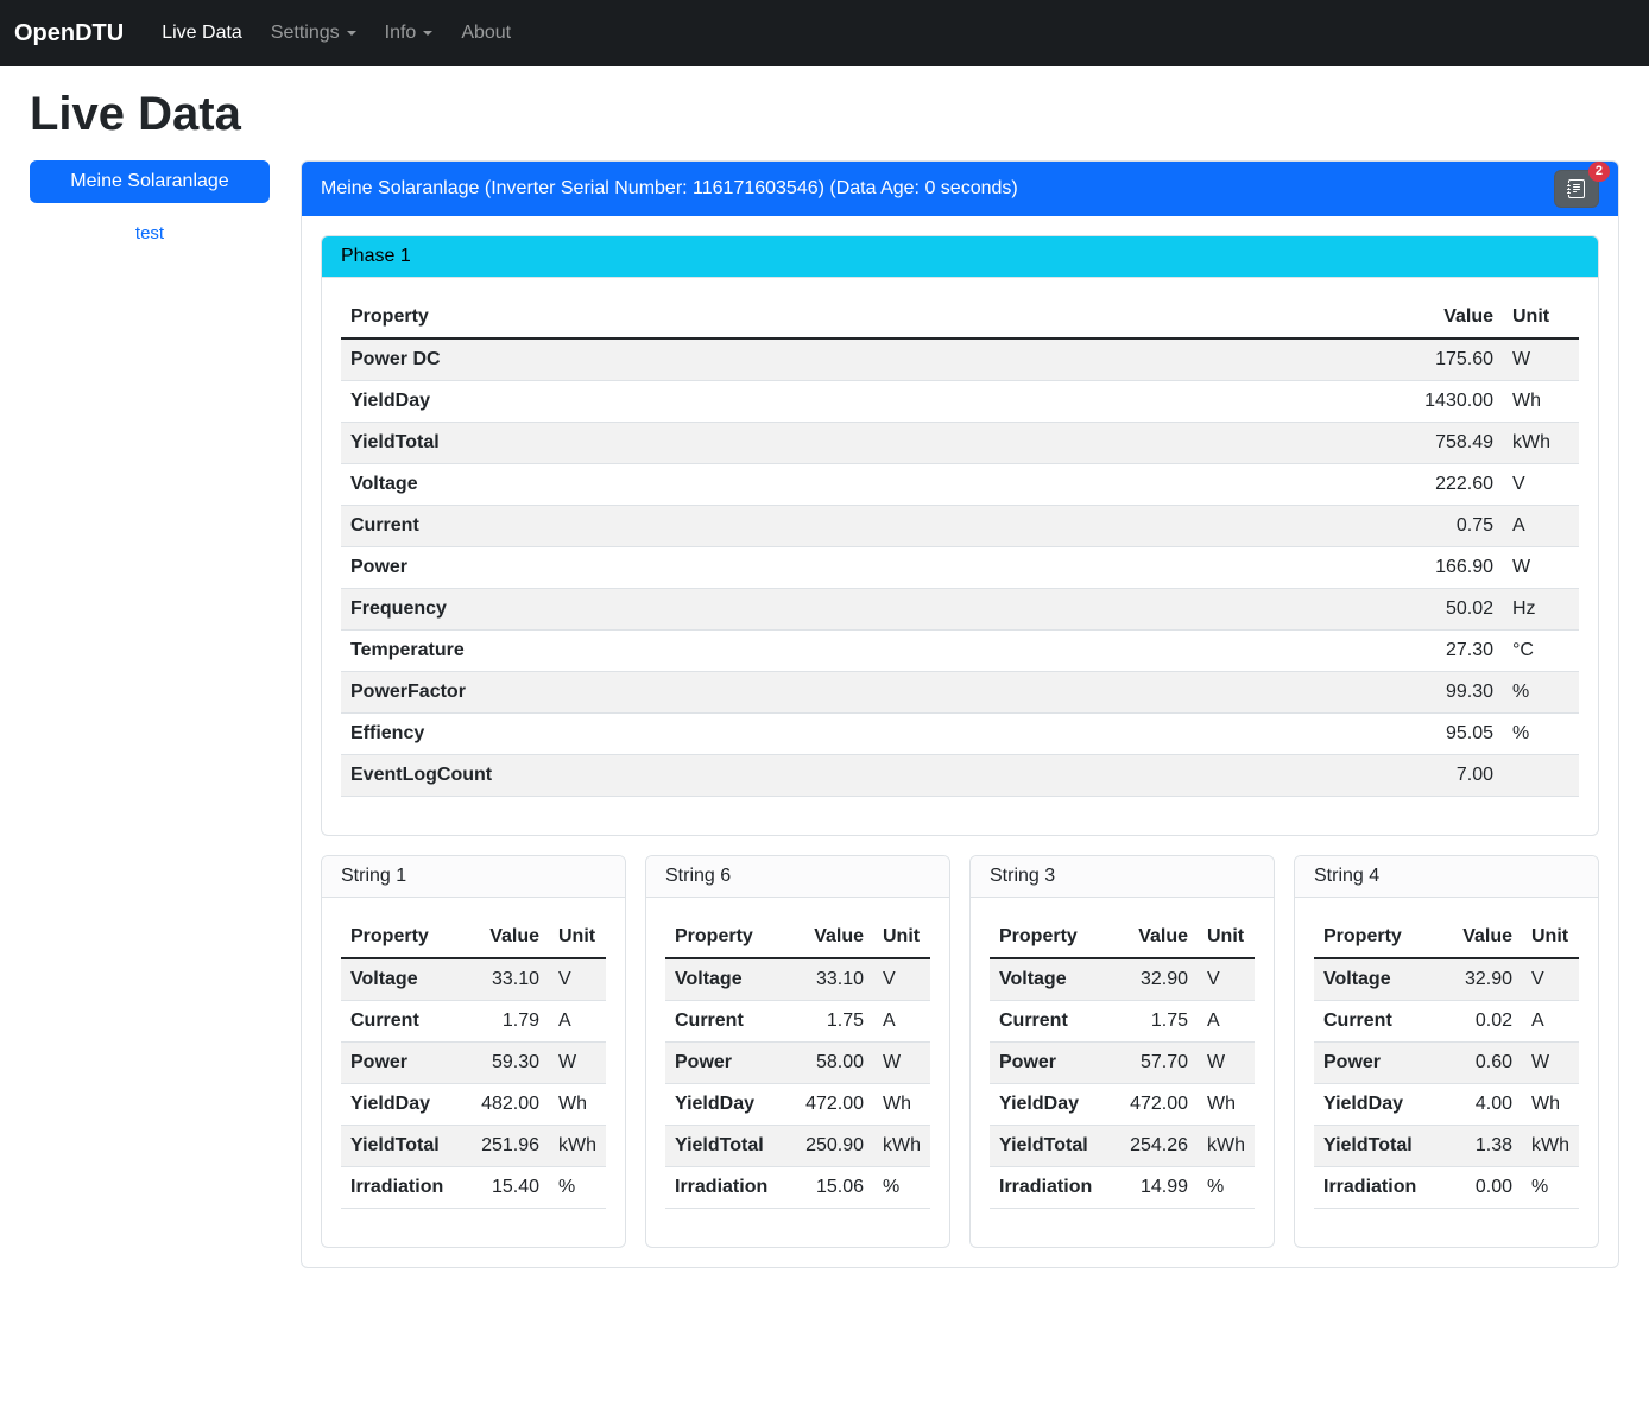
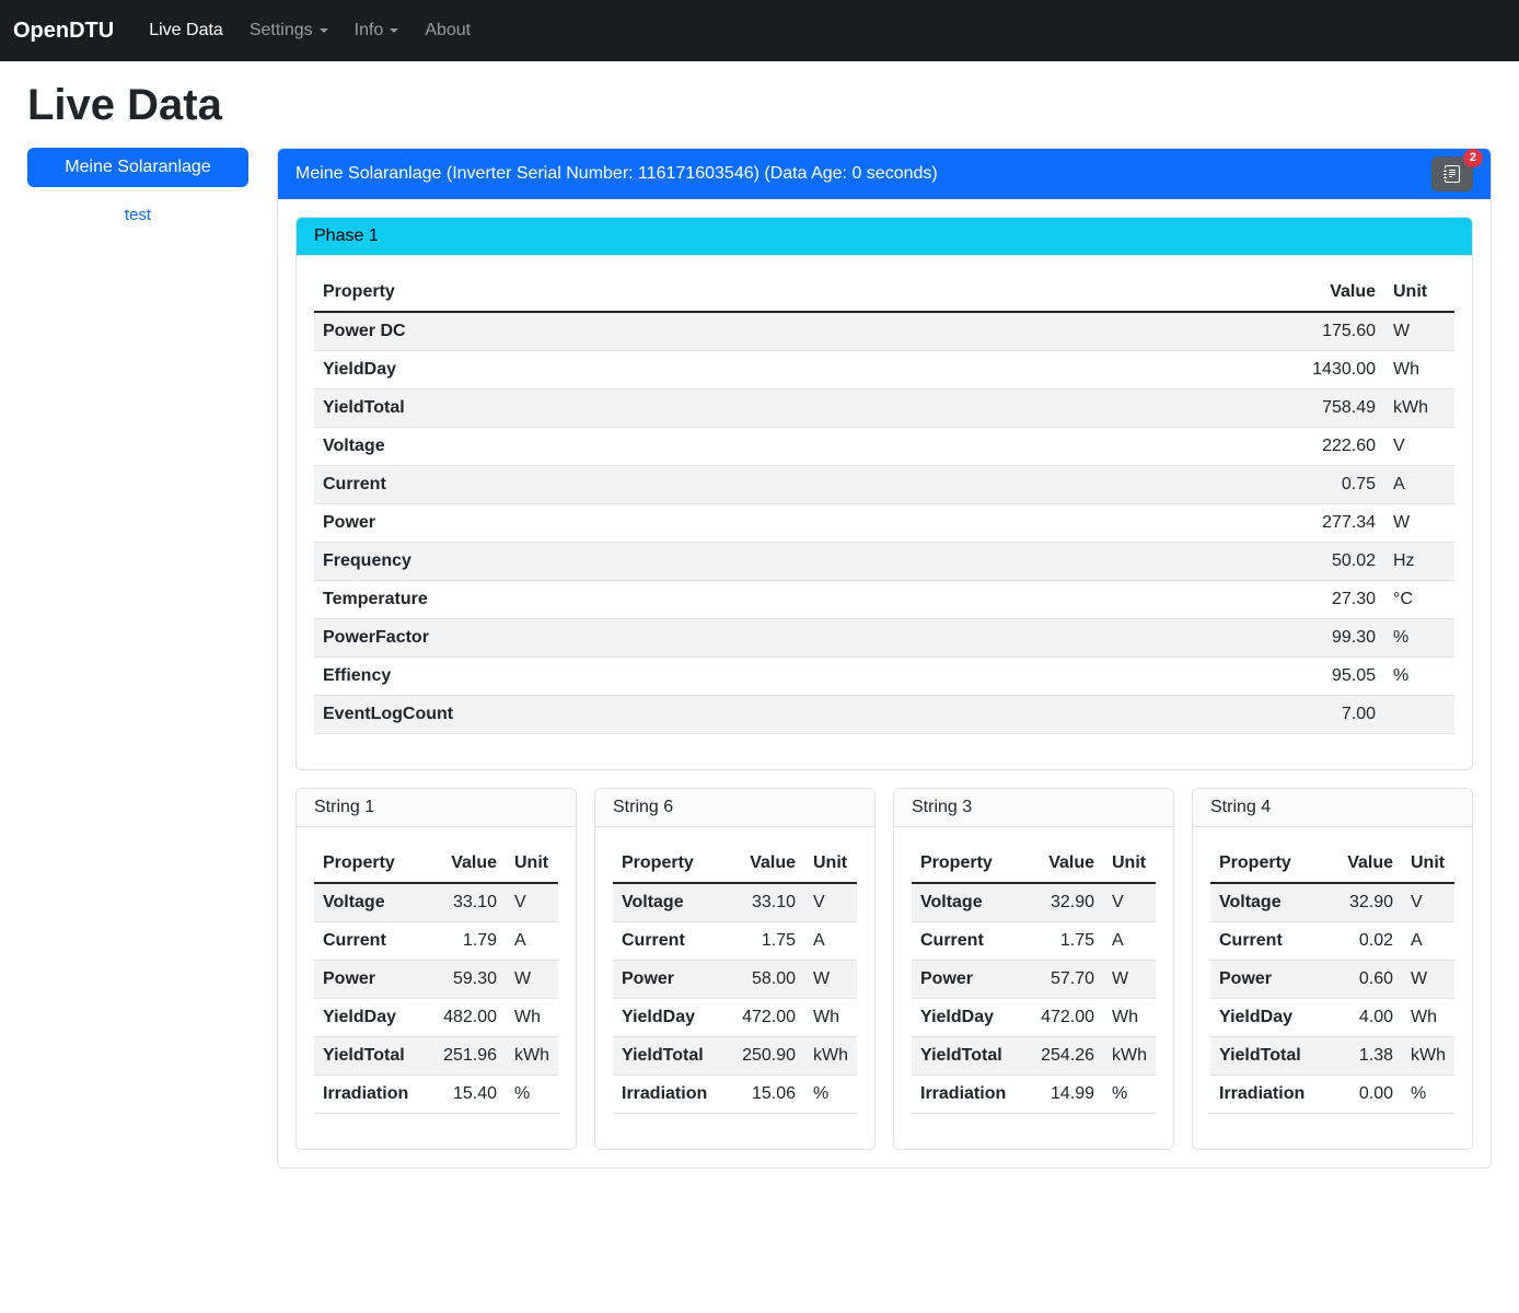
  OpenDTU
  Live Data
  Settings
  Info
  About
  Live Data
  Meine Solaranlage
  test
  Meine Solaranlage (Inverter Serial Number: 116171603546) (Data Age: 0 seconds)
  2
  Phase 1
  Property	Value	Unit
  Power DC	175.60	W
  YieldDay	1430.00	Wh
  YieldTotal	758.49	kWh
  Voltage	222.60	V
  Current	0.75	A
- Power	166.90	W
+ Power	277.34	W
  Frequency	50.02	Hz
  Temperature	27.30	°C
  PowerFactor	99.30	%
  Effiency	95.05	%
  EventLogCount	7.00
  String 1
  Property	Value	Unit
  Voltage	33.10	V
  Current	1.79	A
  Power	59.30	W
  YieldDay	482.00	Wh
  YieldTotal	251.96	kWh
  Irradiation	15.40	%
  String 6
  Property	Value	Unit
  Voltage	33.10	V
  Current	1.75	A
  Power	58.00	W
  YieldDay	472.00	Wh
  YieldTotal	250.90	kWh
  Irradiation	15.06	%
  String 3
  Property	Value	Unit
  Voltage	32.90	V
  Current	1.75	A
  Power	57.70	W
  YieldDay	472.00	Wh
  YieldTotal	254.26	kWh
  Irradiation	14.99	%
  String 4
  Property	Value	Unit
  Voltage	32.90	V
  Current	0.02	A
  Power	0.60	W
  YieldDay	4.00	Wh
  YieldTotal	1.38	kWh
  Irradiation	0.00	%
